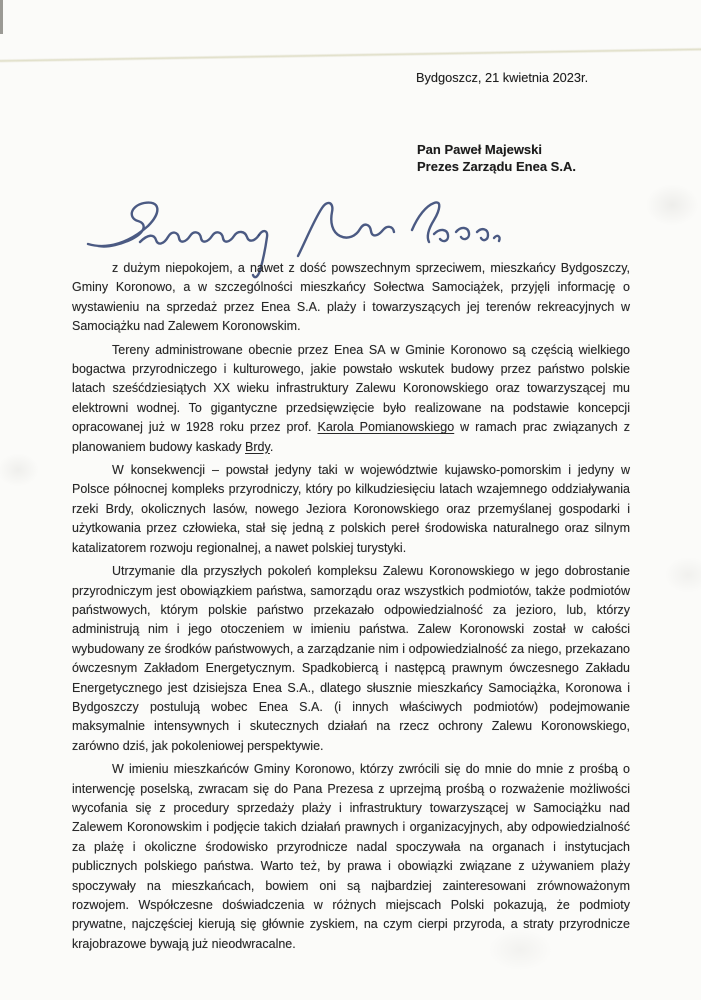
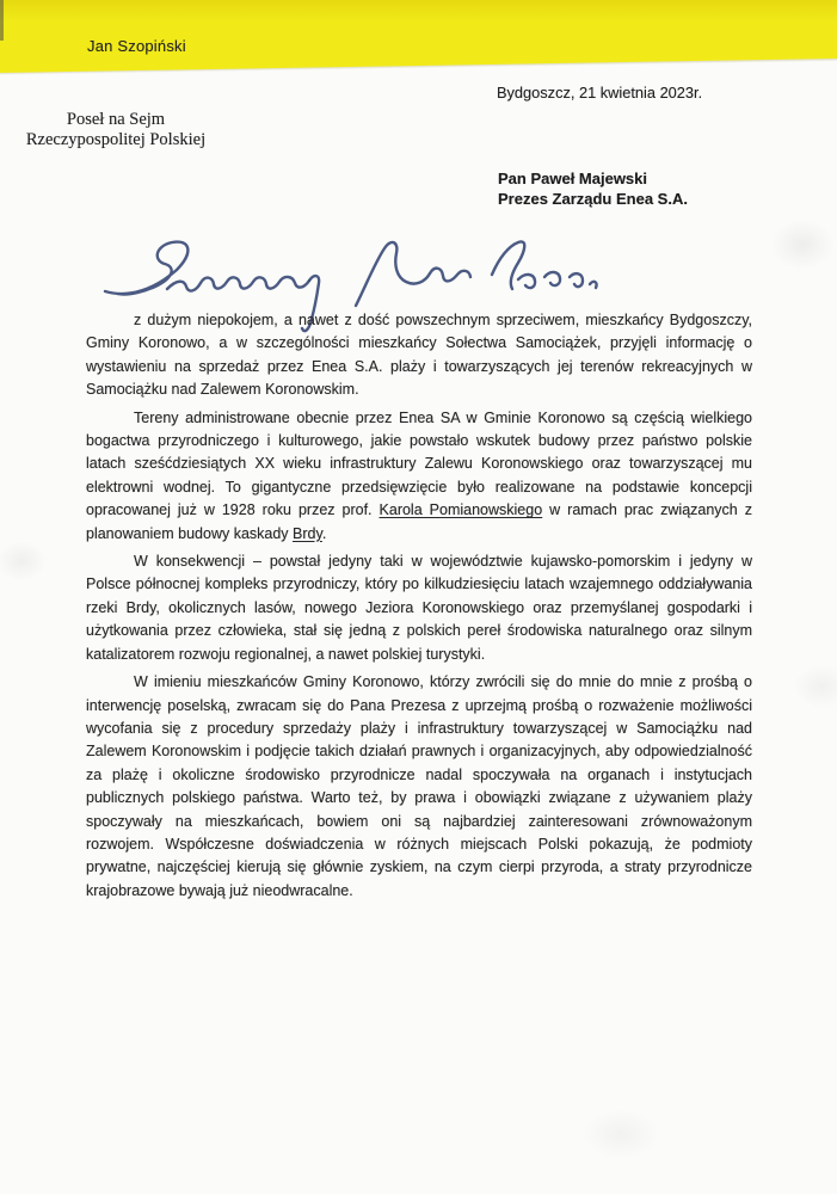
+ Jan Szopiński
+ Poseł na Sejm
+ Rzeczypospolitej Polskiej
  Bydgoszcz, 21 kwietnia 2023r.
  Pan Paweł Majewski
  Prezes Zarządu Enea S.A.
  z dużym niepokojem, a nawet z dość powszechnym sprzeciwem, mieszkańcy Bydgoszczy, Gminy Koronowo, a w szczególności mieszkańcy Sołectwa Samociążek, przyjęli informację o wystawieniu na sprzedaż przez Enea S.A. plaży i towarzyszących jej terenów rekreacyjnych w Samociążku nad Zalewem Koronowskim.
  Tereny administrowane obecnie przez Enea SA w Gminie Koronowo są częścią wielkiego bogactwa przyrodniczego i kulturowego, jakie powstało wskutek budowy przez państwo polskie latach sześćdziesiątych XX wieku infrastruktury Zalewu Koronowskiego oraz towarzyszącej mu elektrowni wodnej. To gigantyczne przedsięwzięcie było realizowane na podstawie koncepcji opracowanej już w 1928 roku przez prof. Karola Pomianowskiego w ramach prac związanych z planowaniem budowy kaskady Brdy.
  W konsekwencji – powstał jedyny taki w województwie kujawsko-pomorskim i jedyny w Polsce północnej kompleks przyrodniczy, który po kilkudziesięciu latach wzajemnego oddziaływania rzeki Brdy, okolicznych lasów, nowego Jeziora Koronowskiego oraz przemyślanej gospodarki i użytkowania przez człowieka, stał się jedną z polskich pereł środowiska naturalnego oraz silnym katalizatorem rozwoju regionalnej, a nawet polskiej turystyki.
- Utrzymanie dla przyszłych pokoleń kompleksu Zalewu Koronowskiego w jego dobrostanie przyrodniczym jest obowiązkiem państwa, samorządu oraz wszystkich podmiotów, także podmiotów państwowych, którym polskie państwo przekazało odpowiedzialność za jezioro, lub, którzy administrują nim i jego otoczeniem w imieniu państwa. Zalew Koronowski został w całości wybudowany ze środków państwowych, a zarządzanie nim i odpowiedzialność za niego, przekazano ówczesnym Zakładom Energetycznym. Spadkobiercą i następcą prawnym ówczesnego Zakładu Energetycznego jest dzisiejsza Enea S.A., dlatego słusznie mieszkańcy Samociążka, Koronowa i Bydgoszczy postulują wobec Enea S.A. (i innych właściwych podmiotów) podejmowanie maksymalnie intensywnych i skutecznych działań na rzecz ochrony Zalewu Koronowskiego, zarówno dziś, jak pokoleniowej perspektywie.
  W imieniu mieszkańców Gminy Koronowo, którzy zwrócili się do mnie do mnie z prośbą o interwencję poselską, zwracam się do Pana Prezesa z uprzejmą prośbą o rozważenie możliwości wycofania się z procedury sprzedaży plaży i infrastruktury towarzyszącej w Samociążku nad Zalewem Koronowskim i podjęcie takich działań prawnych i organizacyjnych, aby odpowiedzialność za plażę i okoliczne środowisko przyrodnicze nadal spoczywała na organach i instytucjach publicznych polskiego państwa. Warto też, by prawa i obowiązki związane z używaniem plaży spoczywały na mieszkańcach, bowiem oni są najbardziej zainteresowani zrównoważonym rozwojem. Współczesne doświadczenia w różnych miejscach Polski pokazują, że podmioty prywatne, najczęściej kierują się głównie zyskiem, na czym cierpi przyroda, a straty przyrodnicze krajobrazowe bywają już nieodwracalne.
